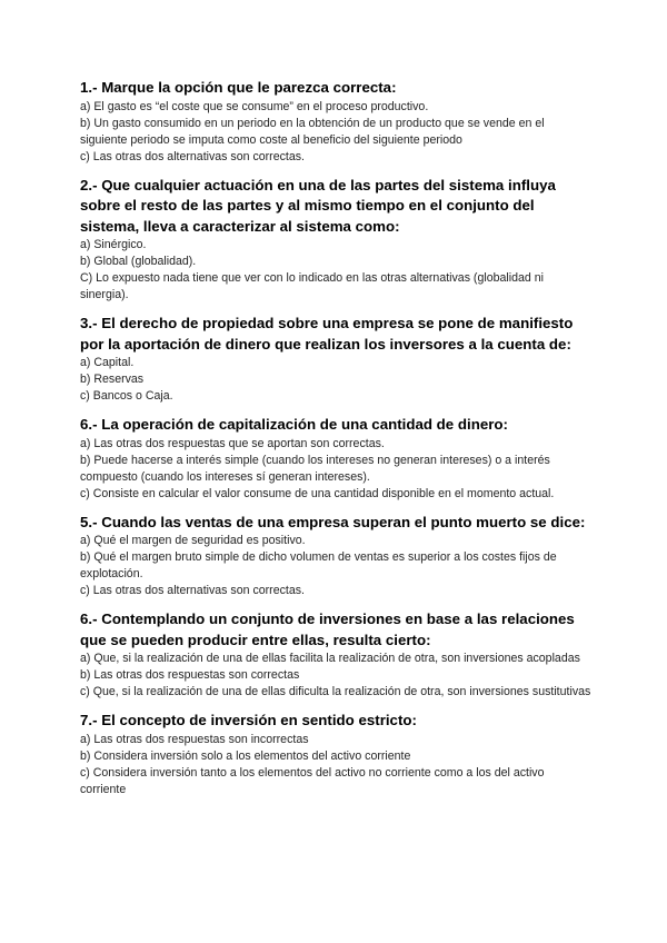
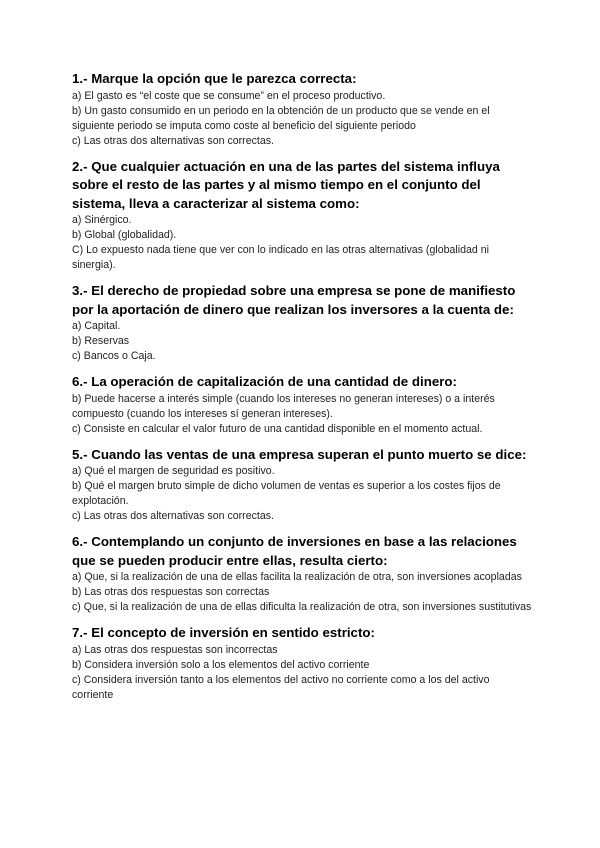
  1.- Marque la opción que le parezca correcta:
  a) El gasto es “el coste que se consume” en el proceso productivo.
  b) Un gasto consumido en un periodo en la obtención de un producto que se vende en el siguiente periodo se imputa como coste al beneficio del siguiente periodo
  c) Las otras dos alternativas son correctas.
  2.- Que cualquier actuación en una de las partes del sistema influya sobre el resto de las partes y al mismo tiempo en el conjunto del sistema, lleva a caracterizar al sistema como:
  a) Sinérgico.
  b) Global (globalidad).
  C) Lo expuesto nada tiene que ver con lo indicado en las otras alternativas (globalidad ni sinergia).
  3.- El derecho de propiedad sobre una empresa se pone de manifiesto por la aportación de dinero que realizan los inversores a la cuenta de:
  a) Capital.
  b) Reservas
  c) Bancos o Caja.
  6.- La operación de capitalización de una cantidad de dinero:
- a) Las otras dos respuestas que se aportan son correctas.
  b) Puede hacerse a interés simple (cuando los intereses no generan intereses) o a interés compuesto (cuando los intereses sí generan intereses).
- c) Consiste en calcular el valor consume de una cantidad disponible en el momento actual.
+ c) Consiste en calcular el valor futuro de una cantidad disponible en el momento actual.
  5.- Cuando las ventas de una empresa superan el punto muerto se dice:
  a) Qué el margen de seguridad es positivo.
  b) Qué el margen bruto simple de dicho volumen de ventas es superior a los costes fijos de explotación.
  c) Las otras dos alternativas son correctas.
  6.- Contemplando un conjunto de inversiones en base a las relaciones que se pueden producir entre ellas, resulta cierto:
  a) Que, si la realización de una de ellas facilita la realización de otra, son inversiones acopladas
  b) Las otras dos respuestas son correctas
  c) Que, si la realización de una de ellas dificulta la realización de otra, son inversiones sustitutivas
  7.- El concepto de inversión en sentido estricto:
  a) Las otras dos respuestas son incorrectas
  b) Considera inversión solo a los elementos del activo corriente
  c) Considera inversión tanto a los elementos del activo no corriente como a los del activo corriente
